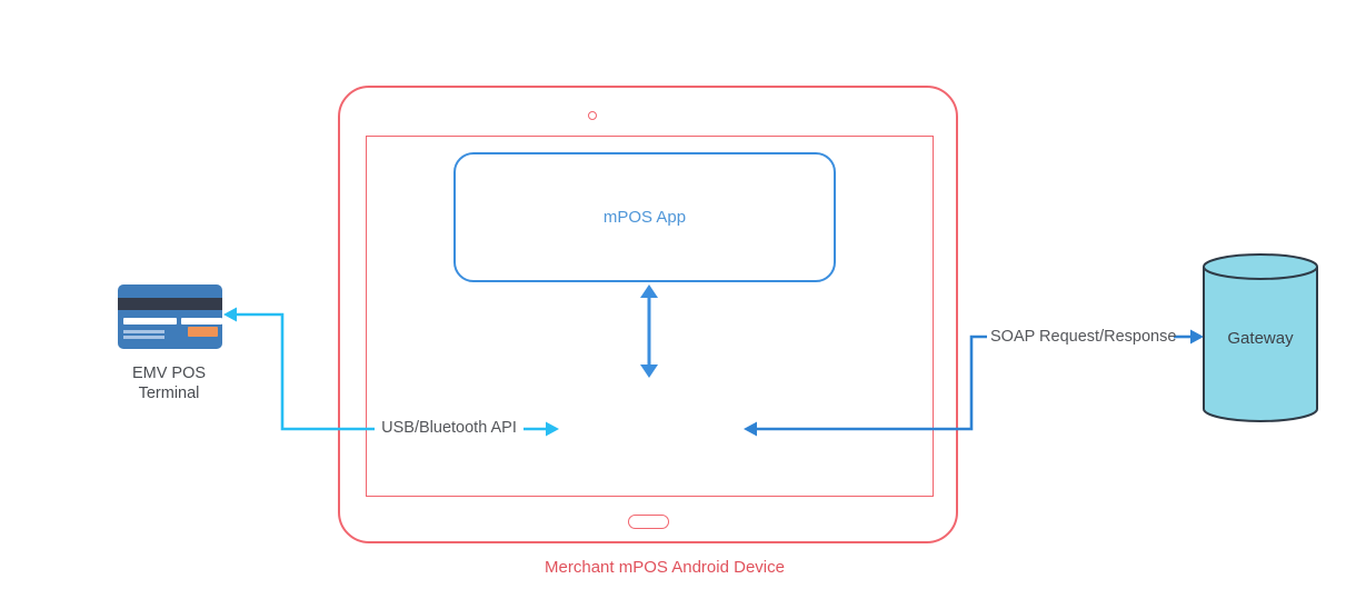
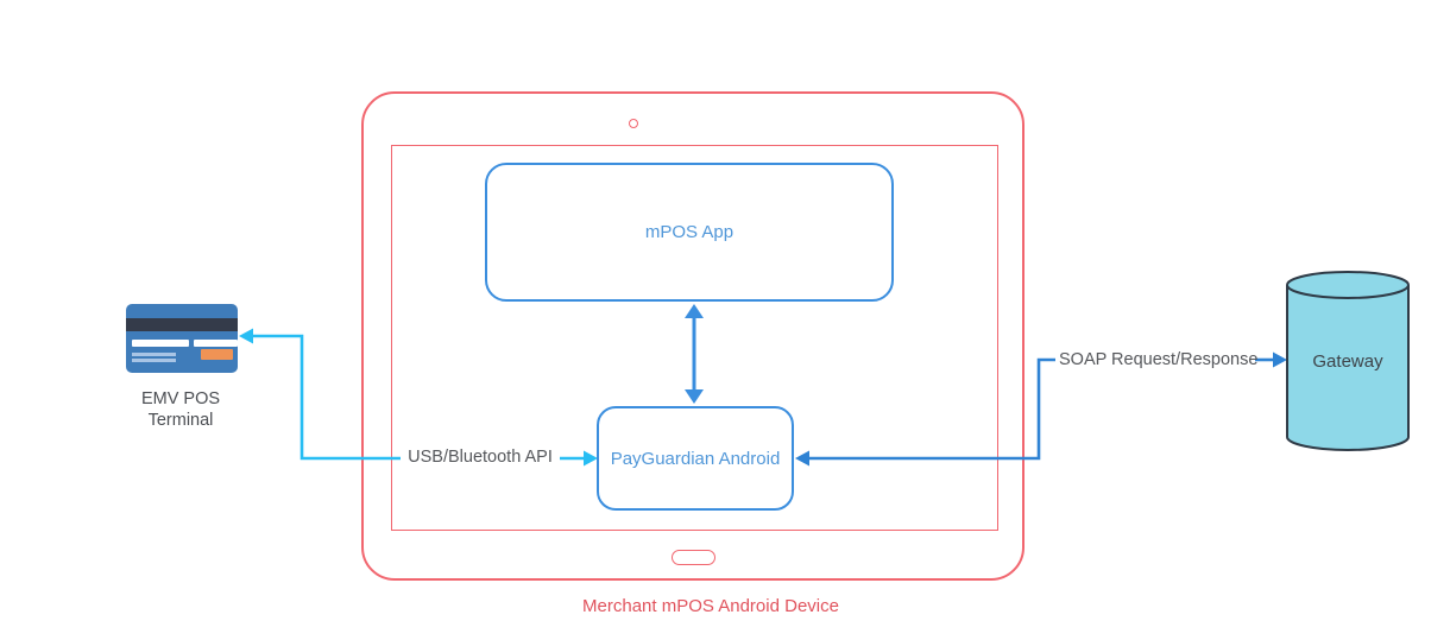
  mPOS App
+ PayGuardian Android
  USB/Bluetooth API
  SOAP Request/Response
  Gateway
  EMV POS
  Terminal
  Merchant mPOS Android Device
